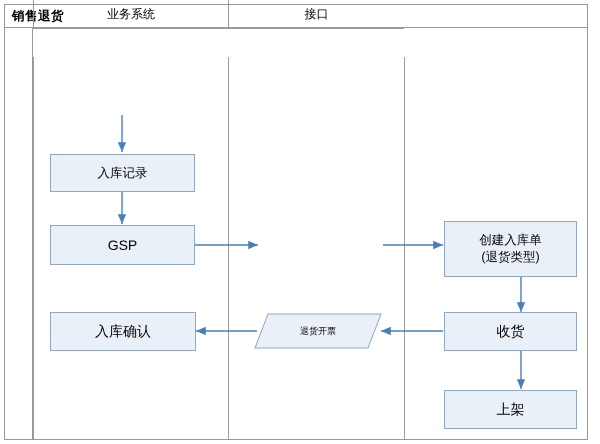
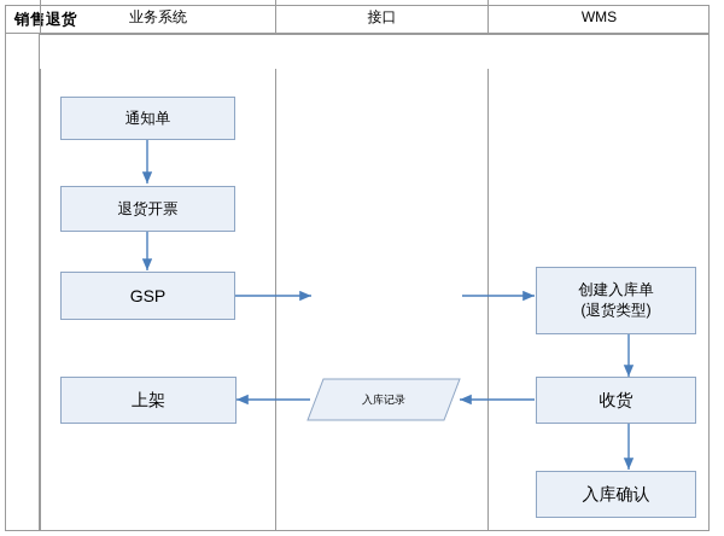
  销售退货
  业务系统
  接口
+ WMS
+ 通知单
- 入库记录
+ 退货开票
  GSP
- 入库确认
+ 上架
- 退货开票
+ 入库记录
  创建入库单
  (退货类型)
  收货
- 上架
+ 入库确认
